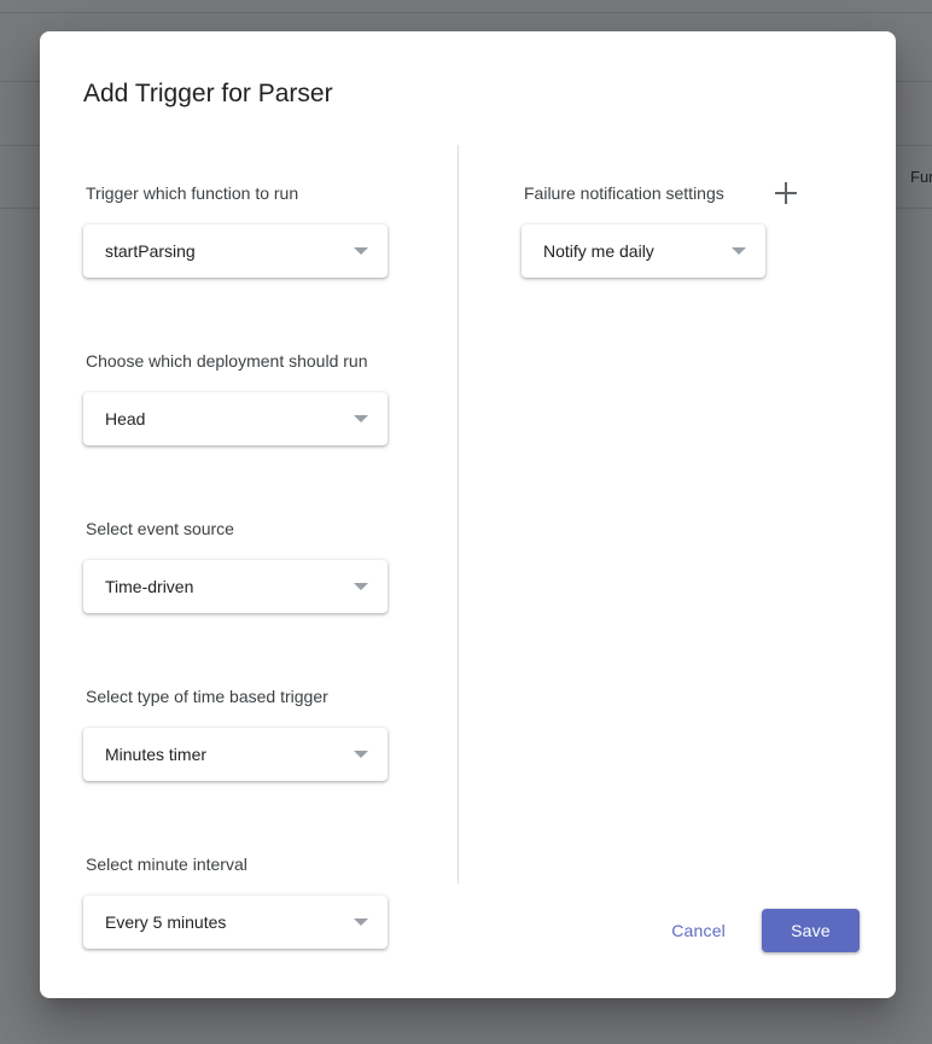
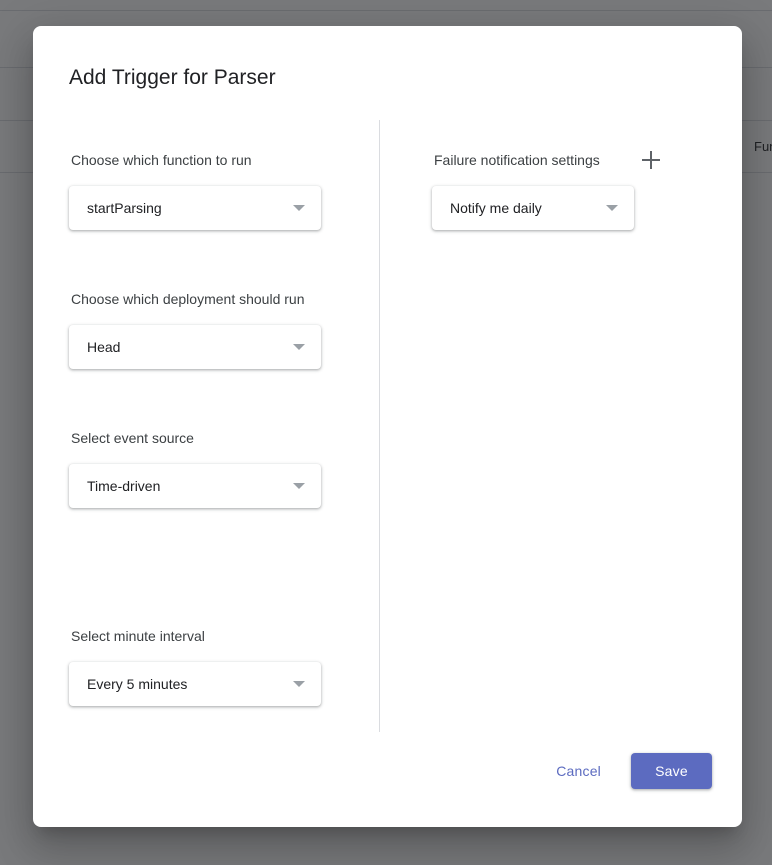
  Add Trigger for Parser
- Trigger which function to run
+ Choose which function to run
  startParsing
  Choose which deployment should run
  Head
  Select event source
  Time-driven
- Select type of time based trigger
- Minutes timer
  Select minute interval
  Every 5 minutes
  Failure notification settings
  Notify me daily
  Cancel
  Save
